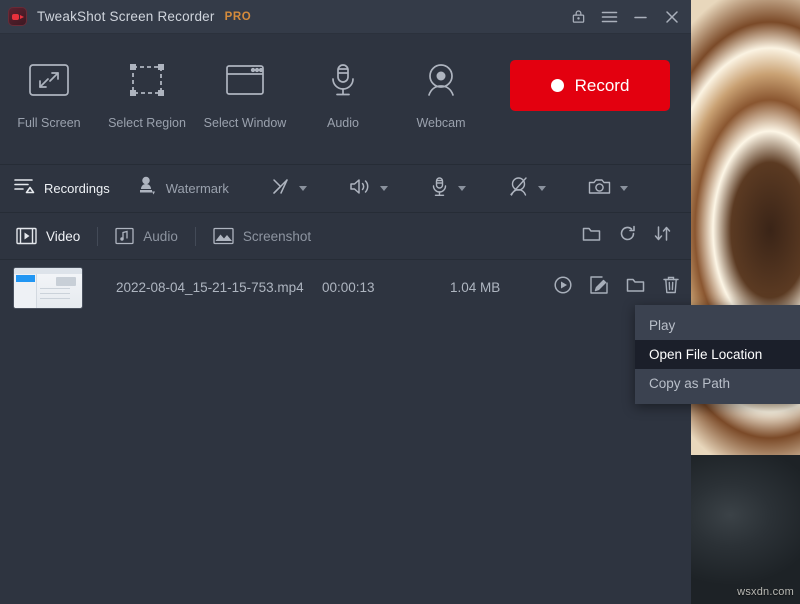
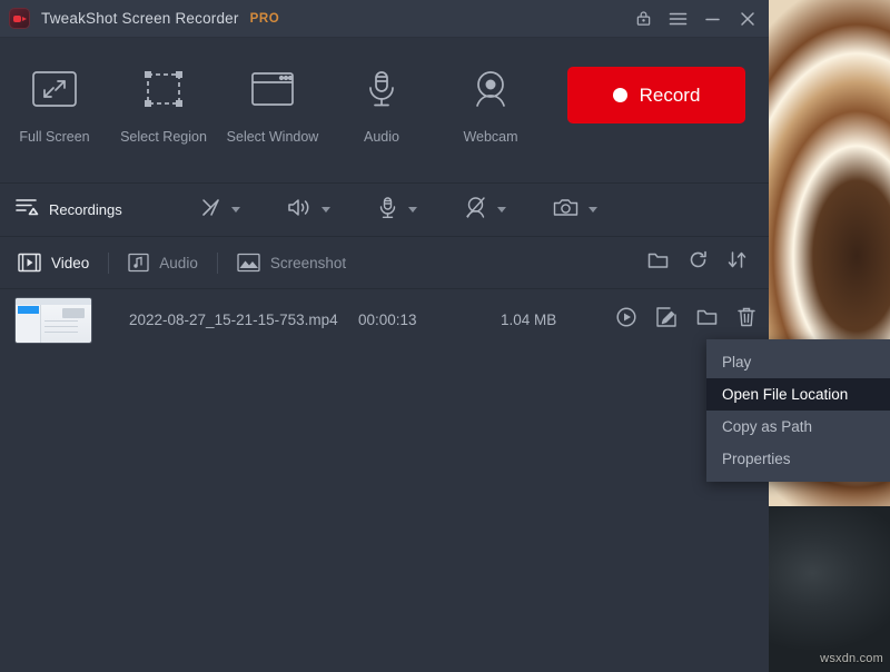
  wsxdn.com
  TweakShot Screen Recorder
  PRO
  Full Screen
  Select Region
  Select Window
  Audio
  Webcam
  Record
  Recordings
- Watermark
  Video
  Audio
  Screenshot
- 2022-08-04_15-21-15-753.mp4
+ 2022-08-27_15-21-15-753.mp4
  00:00:13
  1.04 MB
  Play
  Open File Location
  Copy as Path
+ Properties
